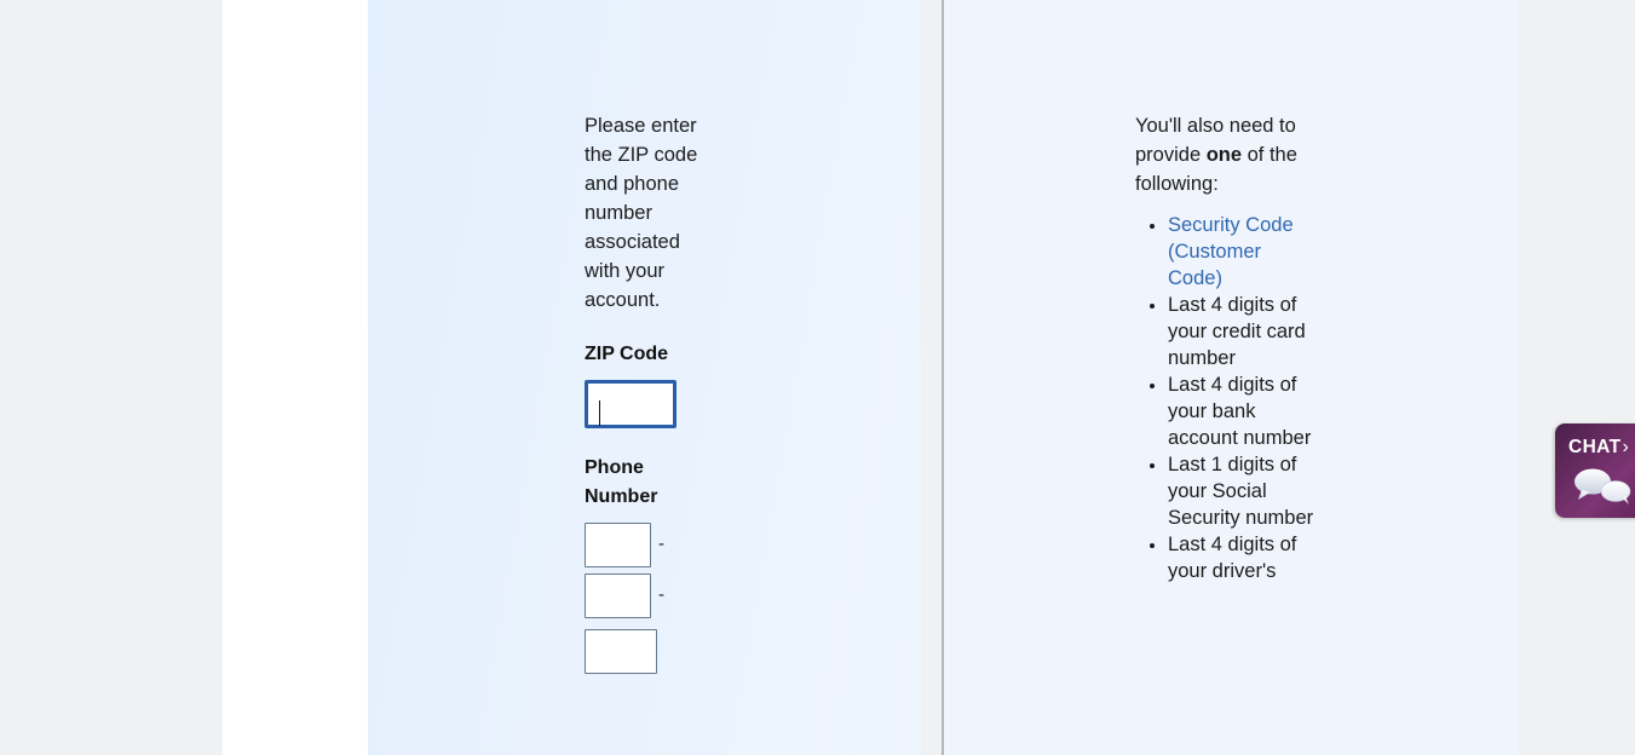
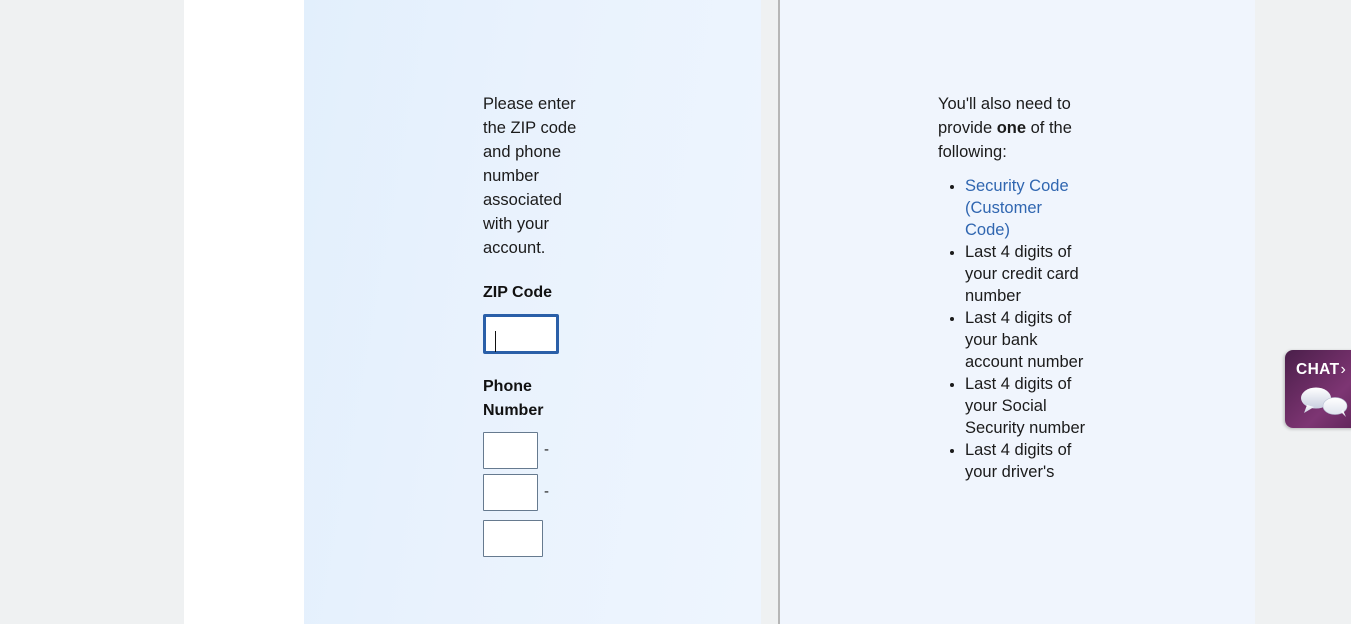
  Please enter the ZIP code and phone number associated with your account.
  ZIP Code
  Phone Number
  -
  -
  You'll also need to provide one of the following:
  Security Code (Customer Code)
  Last 4 digits of your credit card number
  Last 4 digits of your bank account number
- Last 1 digits of your Social Security number
+ Last 4 digits of your Social Security number
  Last 4 digits of your driver's
  CHAT
  ›
